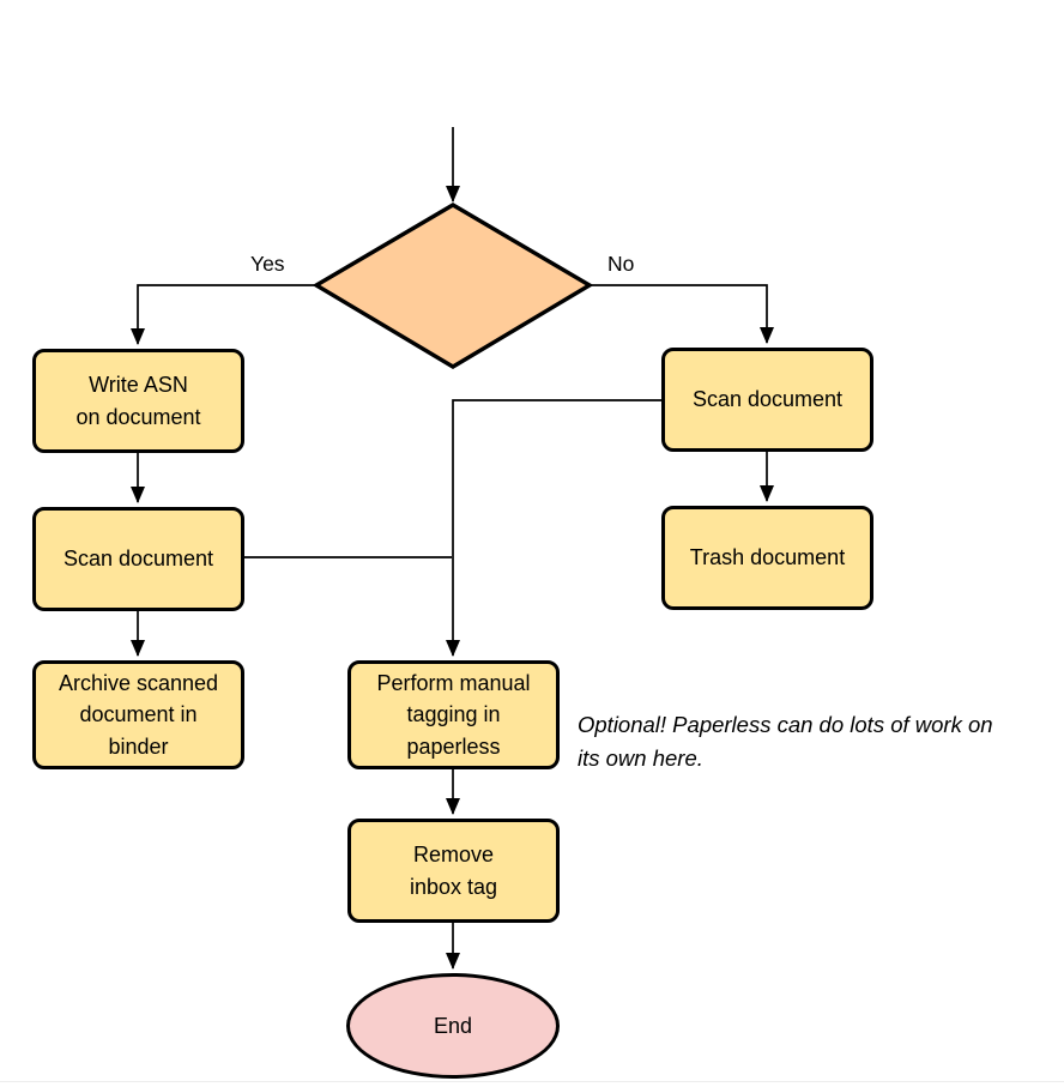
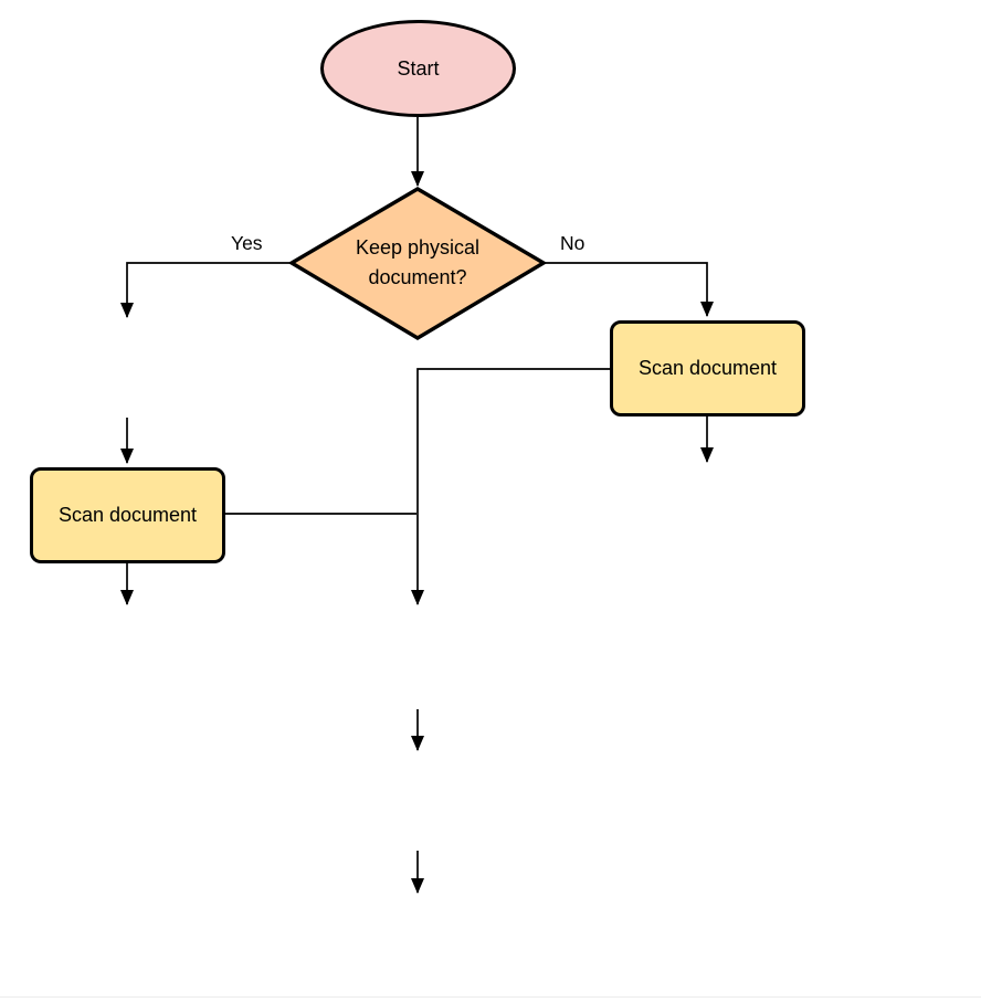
+ Start
+ Keep physical
+ document?
  Yes
  No
- Write ASN
- on document
  Scan document
- Archive scanned
- document in
- binder
  Scan document
- Trash document
- Perform manual
- tagging in
- paperless
- Optional! Paperless can do lots of work on
- its own here.
- Remove
- inbox tag
- End
